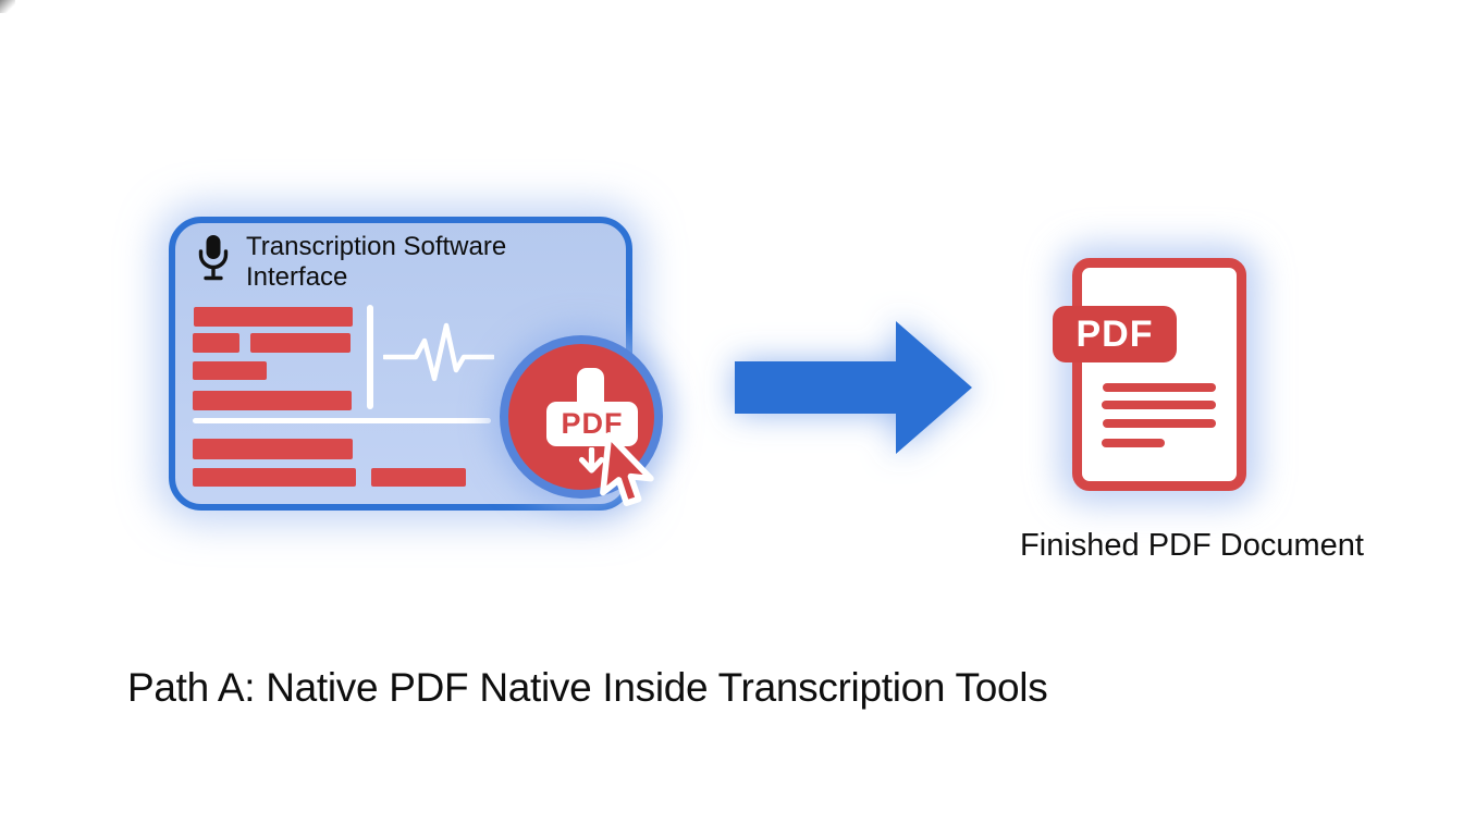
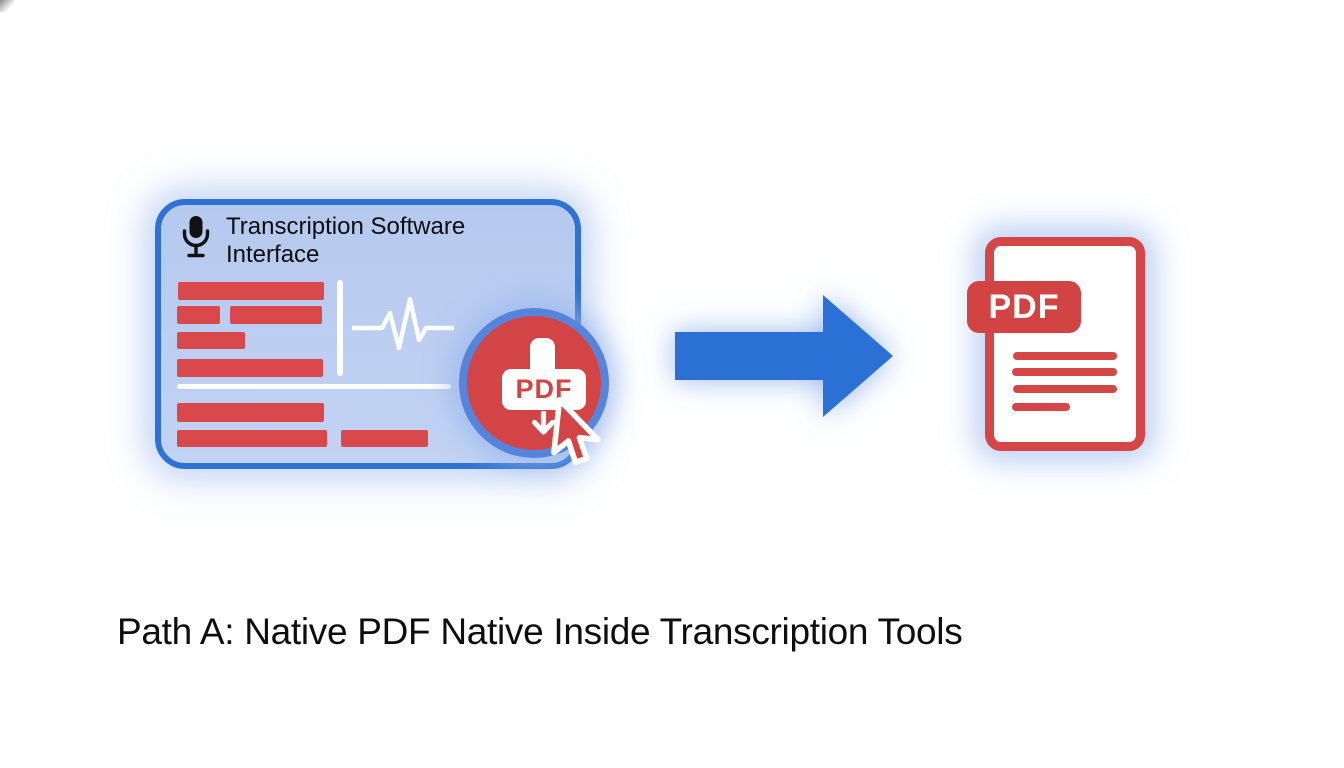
  Transcription Software Interface
  PDF
  PDF
- Finished PDF Document
  Path A: Native PDF Native Inside Transcription Tools
